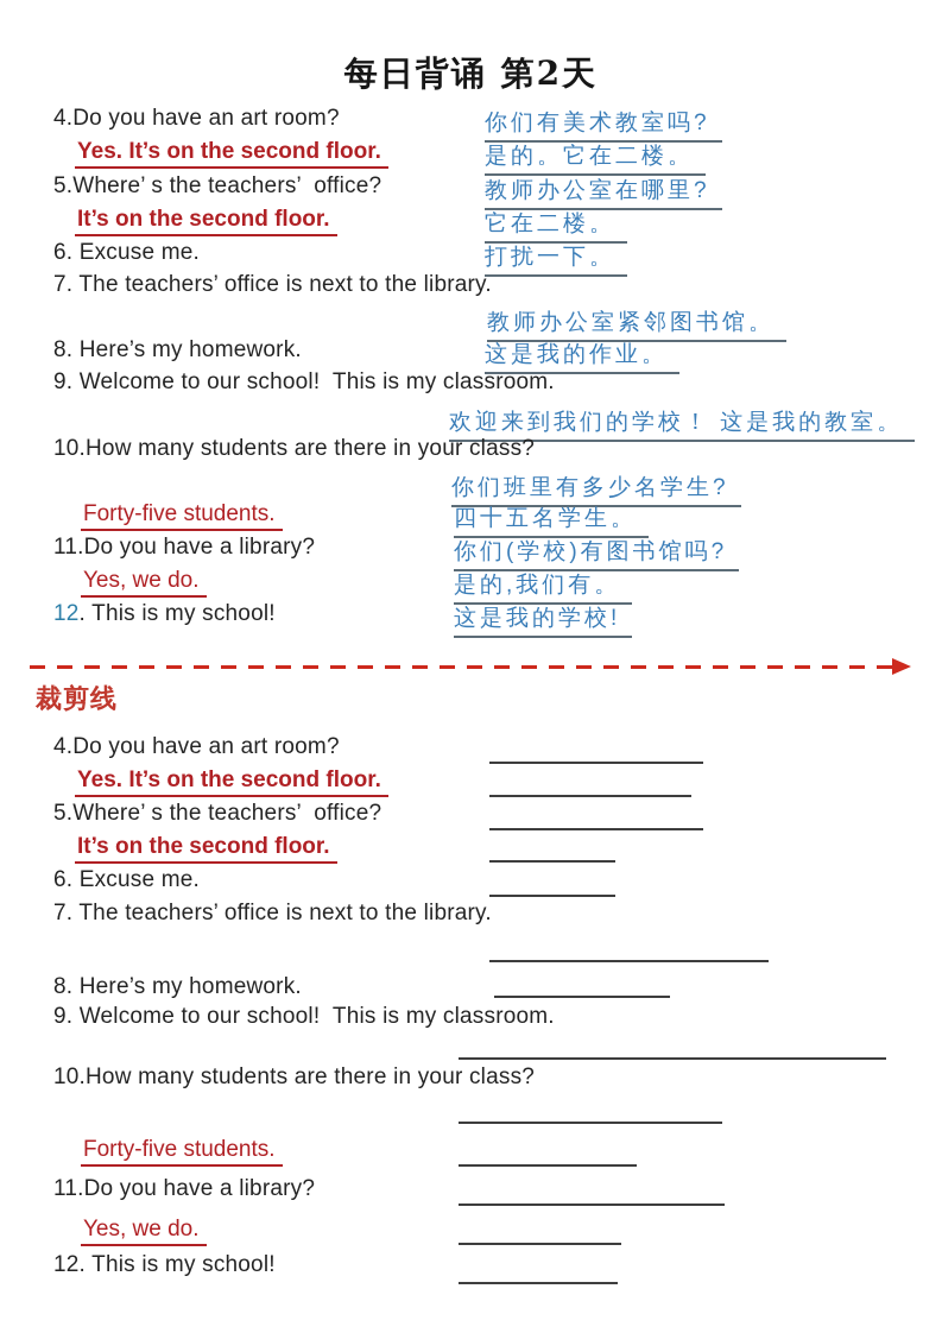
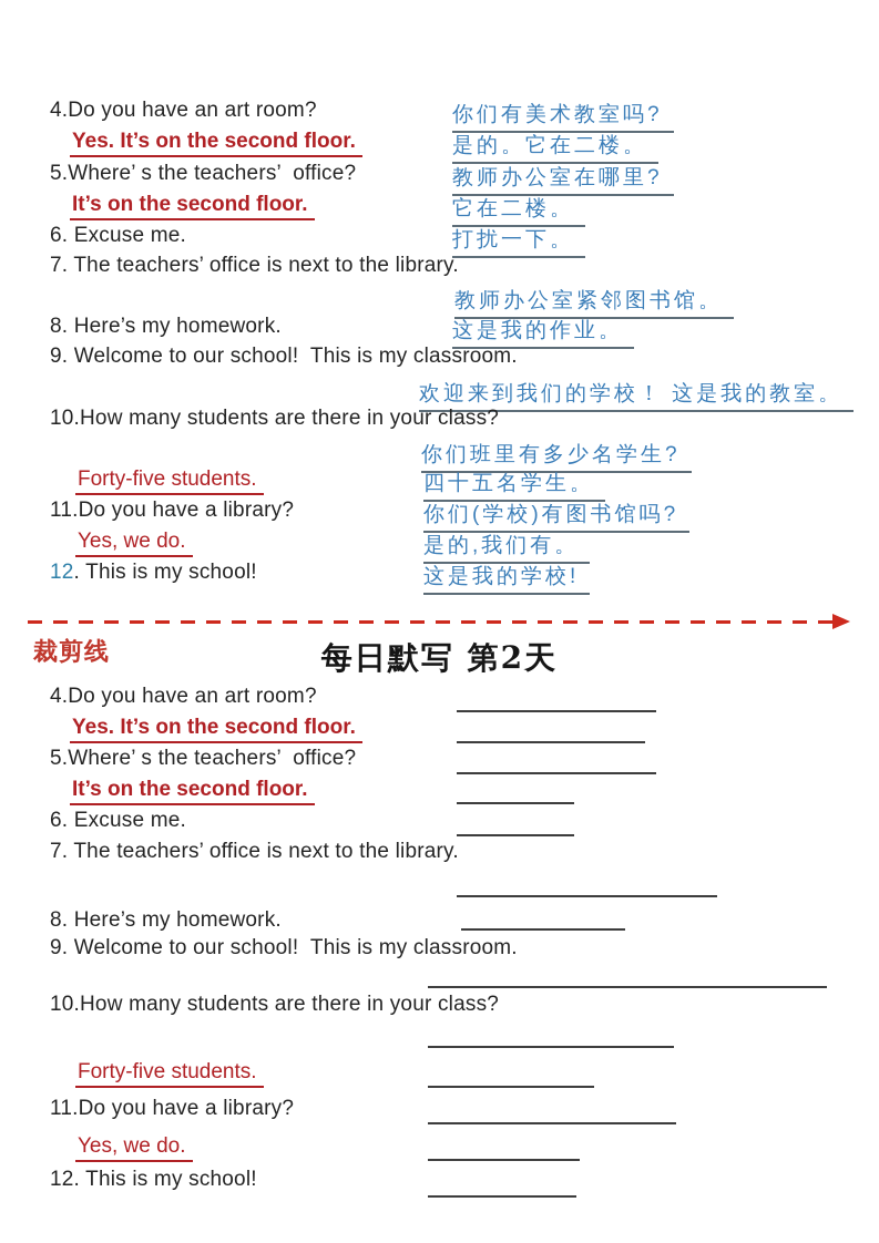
- 每日背诵 第2天
  4.Do you have an art room?
  你们有美术教室吗?
  Yes. It’s on the second floor.
  是的。它在二楼。
  5.Where’ s the teachers’ office?
  教师办公室在哪里?
  It’s on the second floor.
  它在二楼。
  6. Excuse me.
  打扰一下。
  7. The teachers’ office is next to the library.
  教师办公室紧邻图书馆。
  8. Here’s my homework.
  这是我的作业。
  9. Welcome to our school! This is my classroom.
  欢迎来到我们的学校！ 这是我的教室。
  10.How many students are there in your class?
  你们班里有多少名学生?
  Forty-five students.
  四十五名学生。
  11.Do you have a library?
  你们(学校)有图书馆吗?
  Yes, we do.
  是的,我们有。
  12. This is my school!
  这是我的学校!
  裁剪线
+ 每日默写 第2天
  4.Do you have an art room?
  Yes. It’s on the second floor.
  5.Where’ s the teachers’ office?
  It’s on the second floor.
  6. Excuse me.
  7. The teachers’ office is next to the library.
  8. Here’s my homework.
  9. Welcome to our school! This is my classroom.
  10.How many students are there in your class?
  Forty-five students.
  11.Do you have a library?
  Yes, we do.
  12. This is my school!
